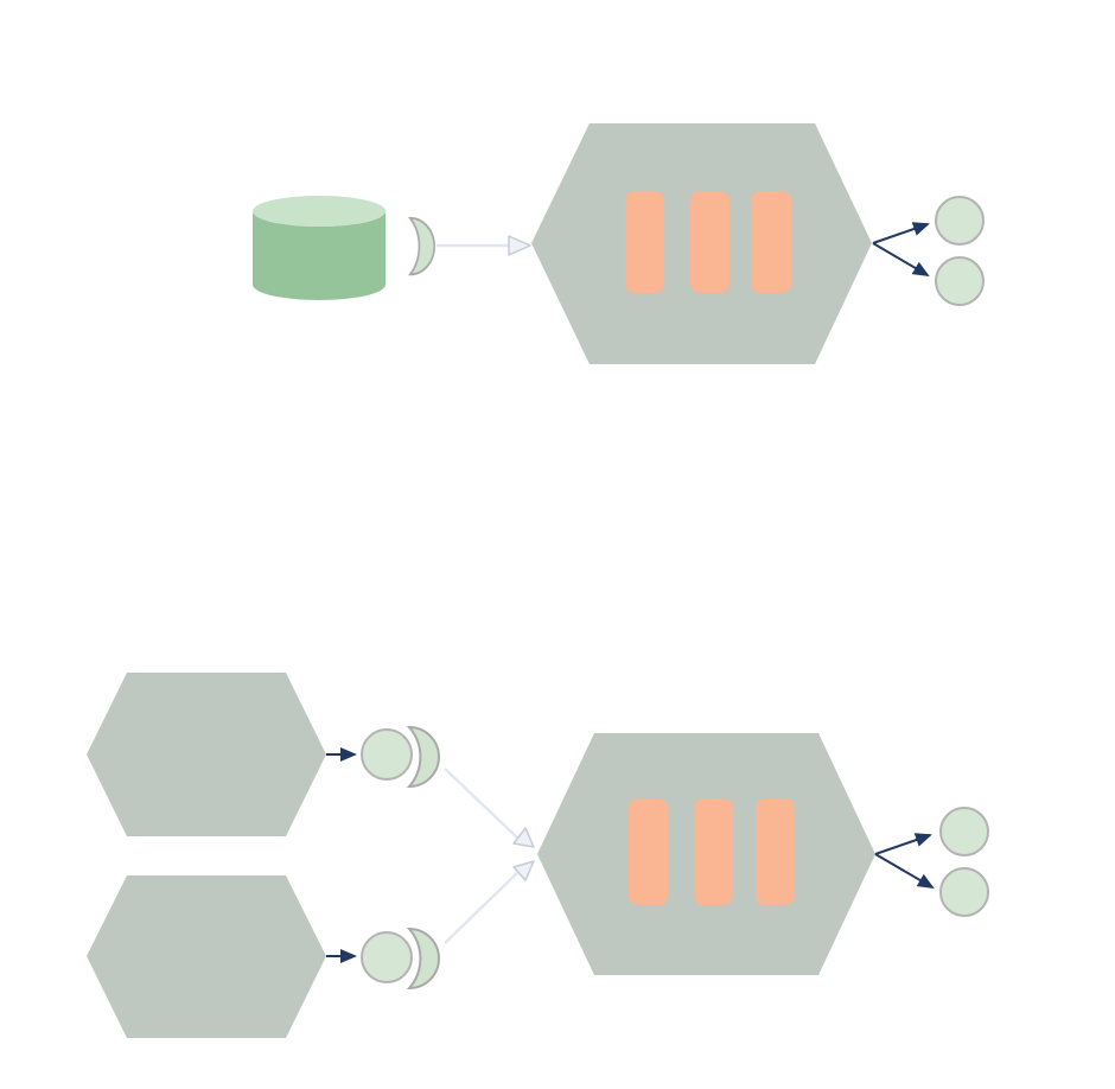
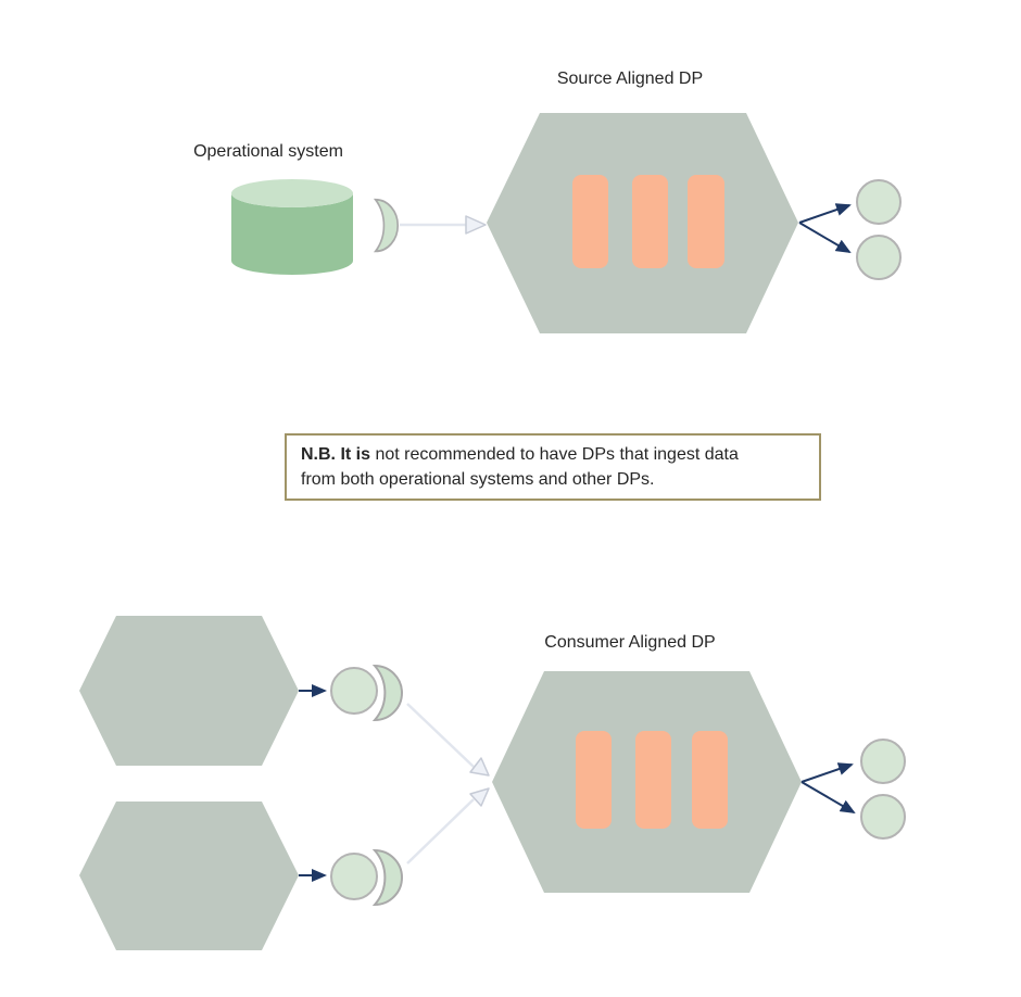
+ Source Aligned DP
+ Operational system
+ Consumer Aligned DP
+ N.B. It is not recommended to have DPs that ingest data
+ from both operational systems and other DPs.
